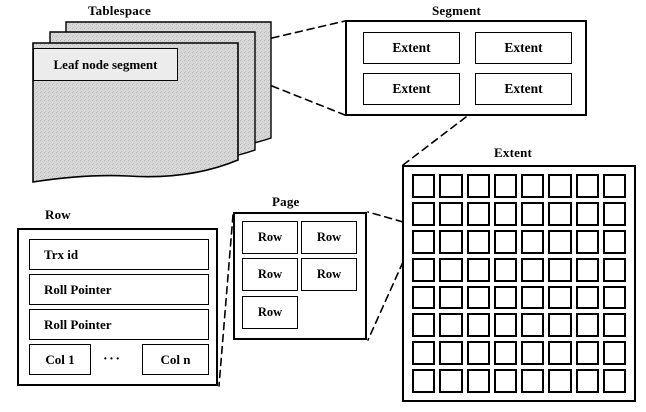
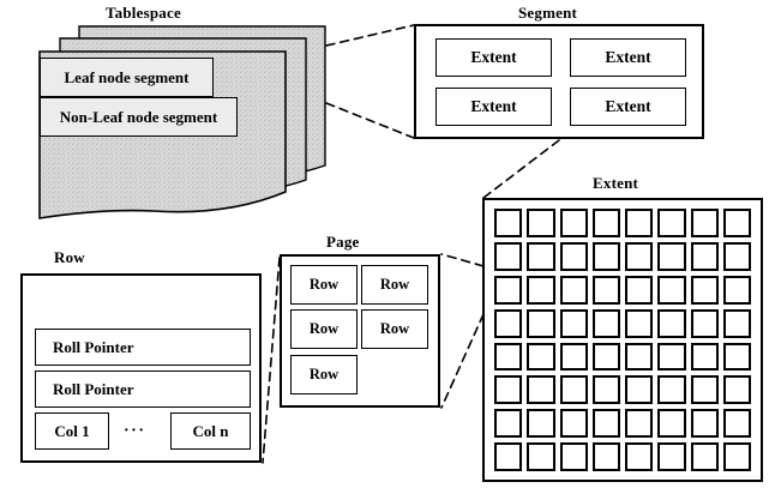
  Tablespace
  Leaf node segment
+ Non-Leaf node segment
  Segment
  Extent
  Extent
  Extent
  Extent
  Extent
  Page
  Row
  Row
  Row
  Row
  Row
  Row
- Trx id
  Roll Pointer
  Roll Pointer
  Col 1
  ···
  Col n
